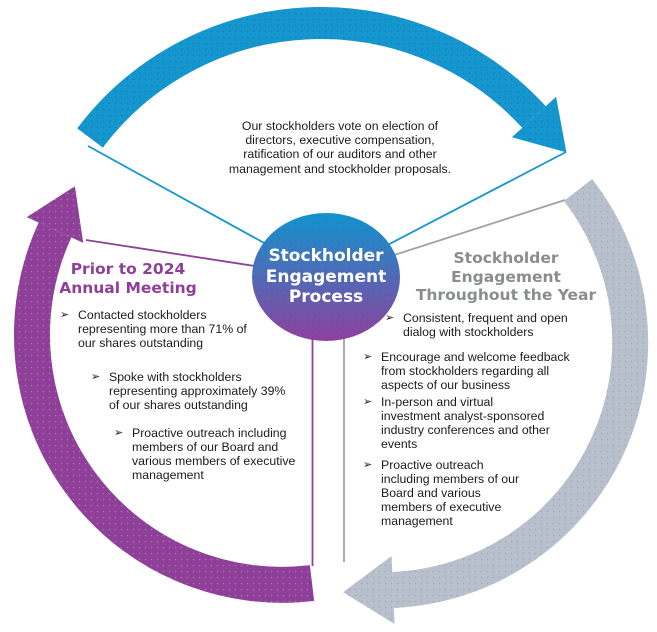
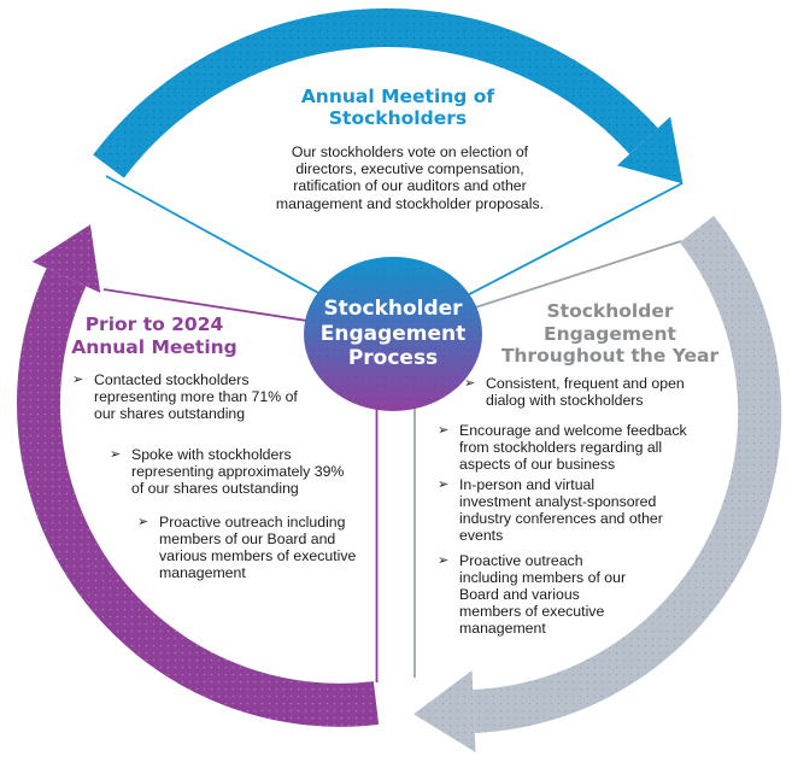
  Stockholder
  Engagement
  Process
+ Annual Meeting of
+ Stockholders
  Our stockholders vote on election of
  directors, executive compensation,
  ratification of our auditors and other
  management and stockholder proposals.
  Prior to 2024
  Annual Meeting
  ➢
  Contacted stockholders
  representing more than 71% of
  our shares outstanding
  ➢
  Spoke with stockholders
  representing approximately 39%
  of our shares outstanding
  ➢
  Proactive outreach including
  members of our Board and
  various members of executive
  management
  Stockholder
  Engagement
  Throughout the Year
  ➢
  Consistent, frequent and open
  dialog with stockholders
  ➢
  Encourage and welcome feedback
  from stockholders regarding all
  aspects of our business
  ➢
  In-person and virtual
  investment analyst-sponsored
  industry conferences and other
  events
  ➢
  Proactive outreach
  including members of our
  Board and various
  members of executive
  management
